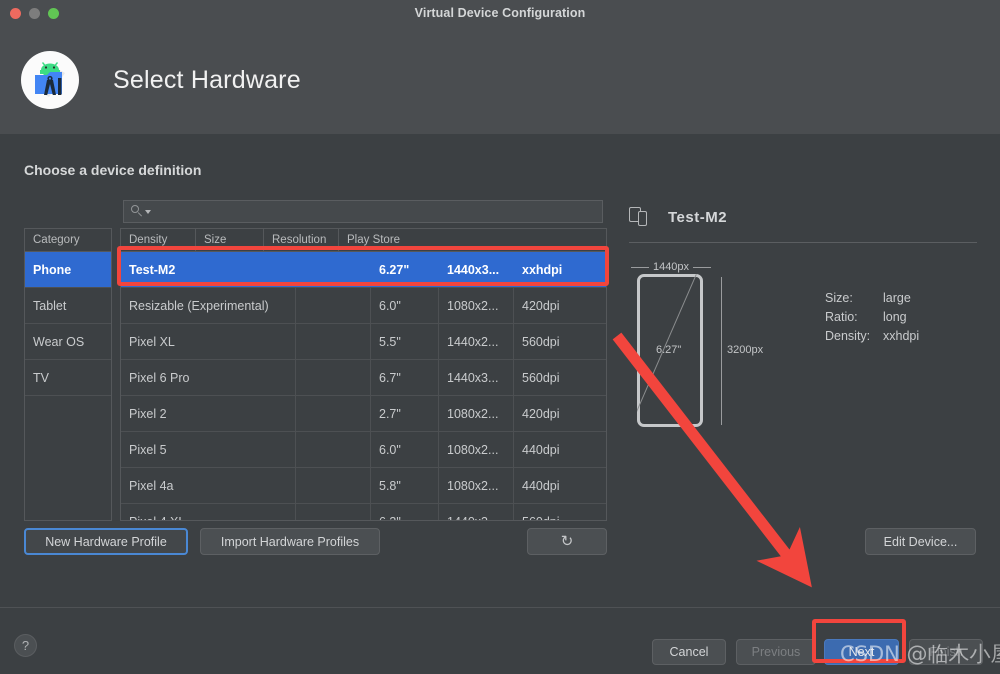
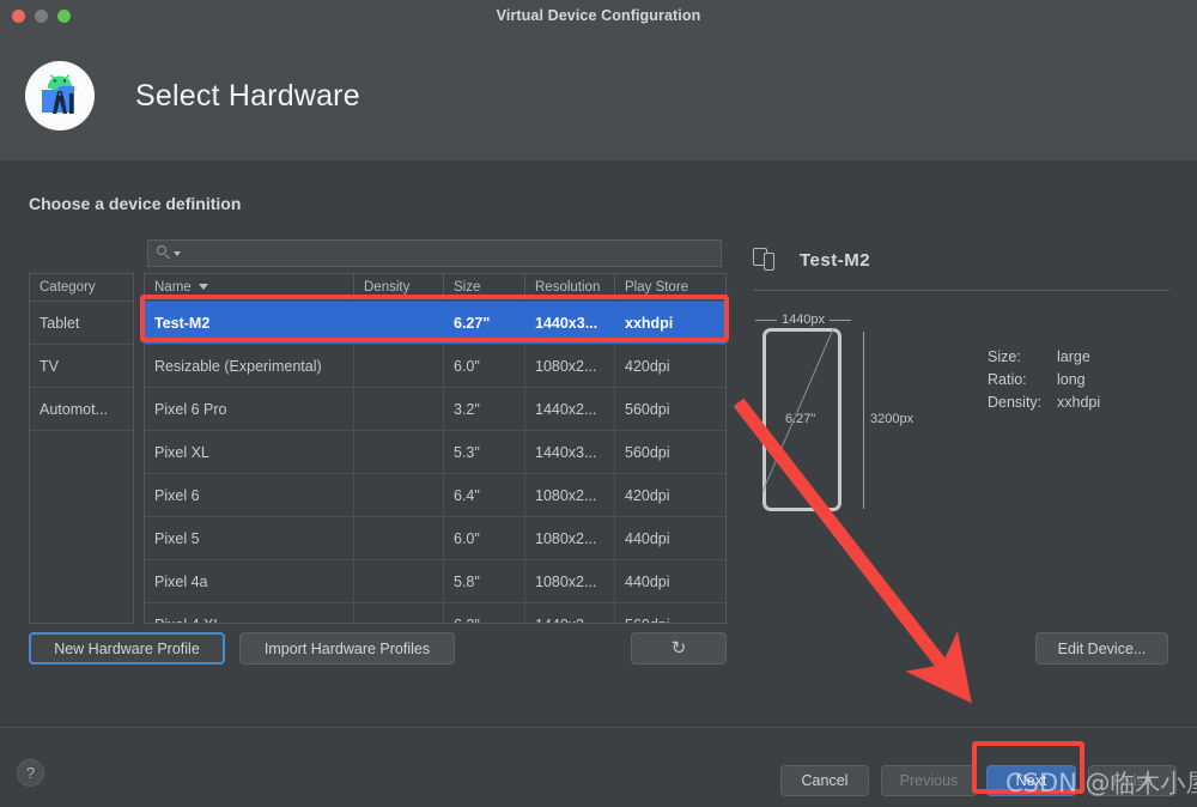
  Virtual Device Configuration
  Select Hardware
  Choose a device definition
  Category
- Phone
  Tablet
- Wear OS
  TV
+ Automot...
+ Name
  Density
  Size
  Resolution
  Play Store
  Test-M2
  6.27"
  1440x3...
  xxhdpi
  Resizable (Experimental)
  6.0"
  1080x2...
  420dpi
- Pixel XL
+ Pixel 6 Pro
- 5.5"
+ 3.2"
  1440x2...
  560dpi
- Pixel 6 Pro
+ Pixel XL
- 6.7"
+ 5.3"
  1440x3...
  560dpi
- Pixel 2
+ Pixel 6
- 2.7"
+ 6.4"
  1080x2...
  420dpi
  Pixel 5
  6.0"
  1080x2...
  440dpi
  Pixel 4a
  5.8"
  1080x2...
  440dpi
  New Hardware Profile
  Import Hardware Profiles
  ↻
  Edit Device...
  Test-M2
  1440px
  6.27"
  3200px
  Size:
  large
  Ratio:
  long
  Density:
  xxhdpi
  ?
  Cancel
  Previous
  Next
  Finish
  CSDN @临木小
